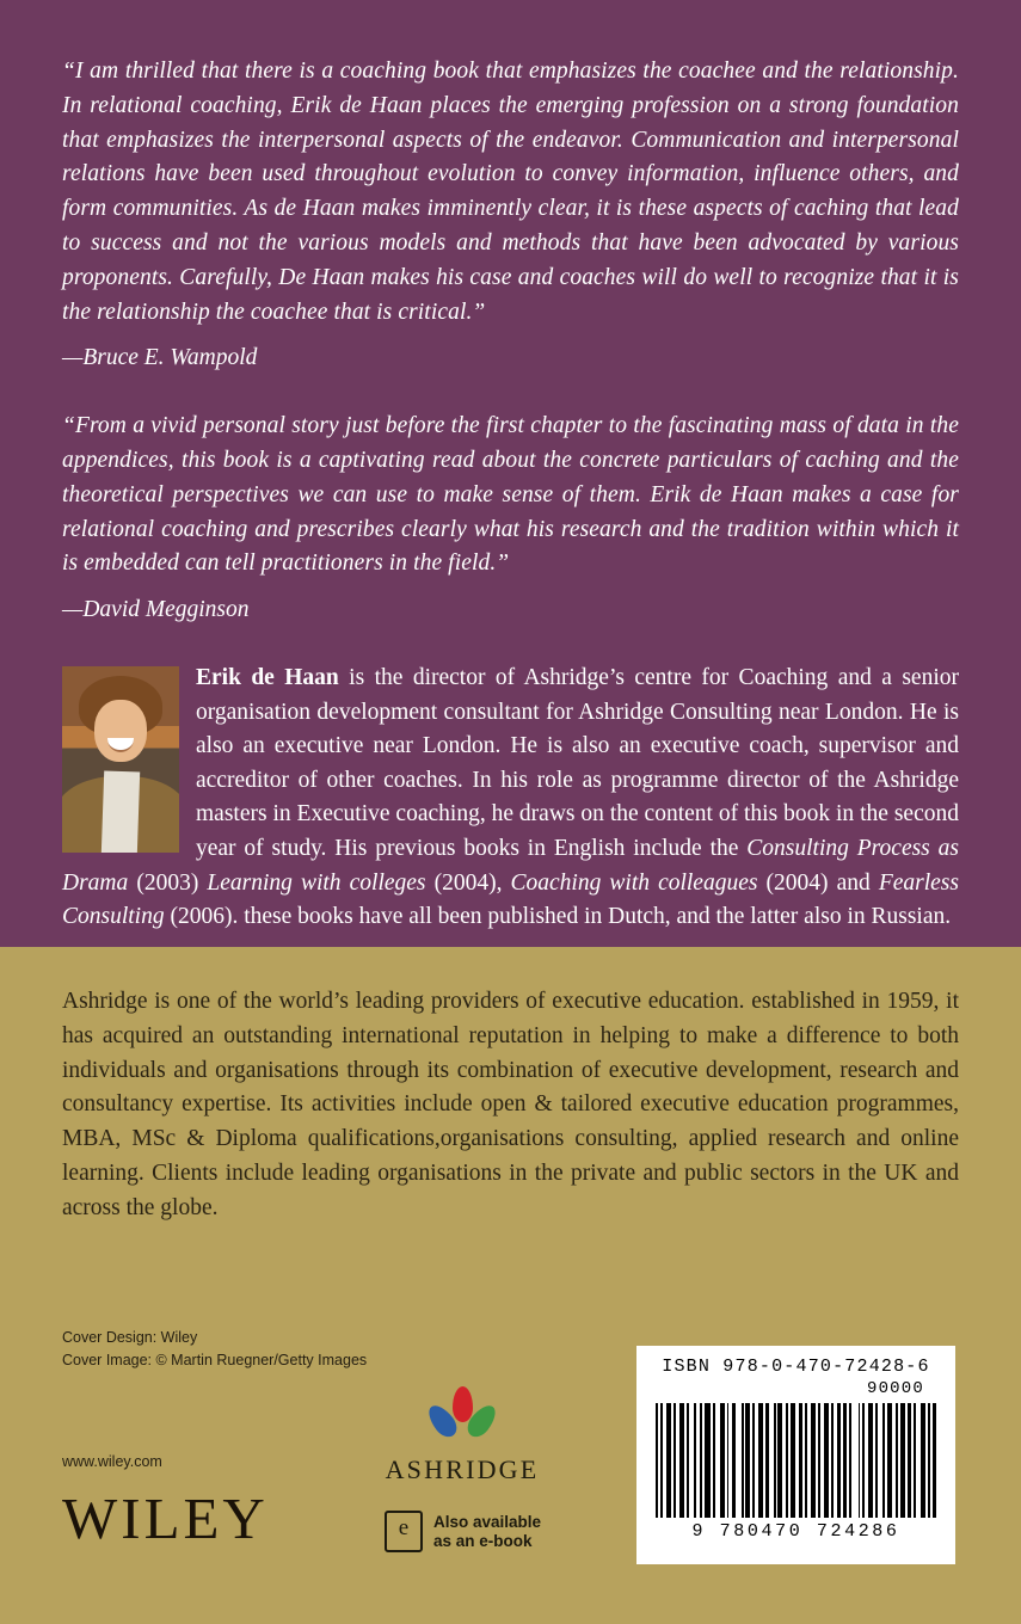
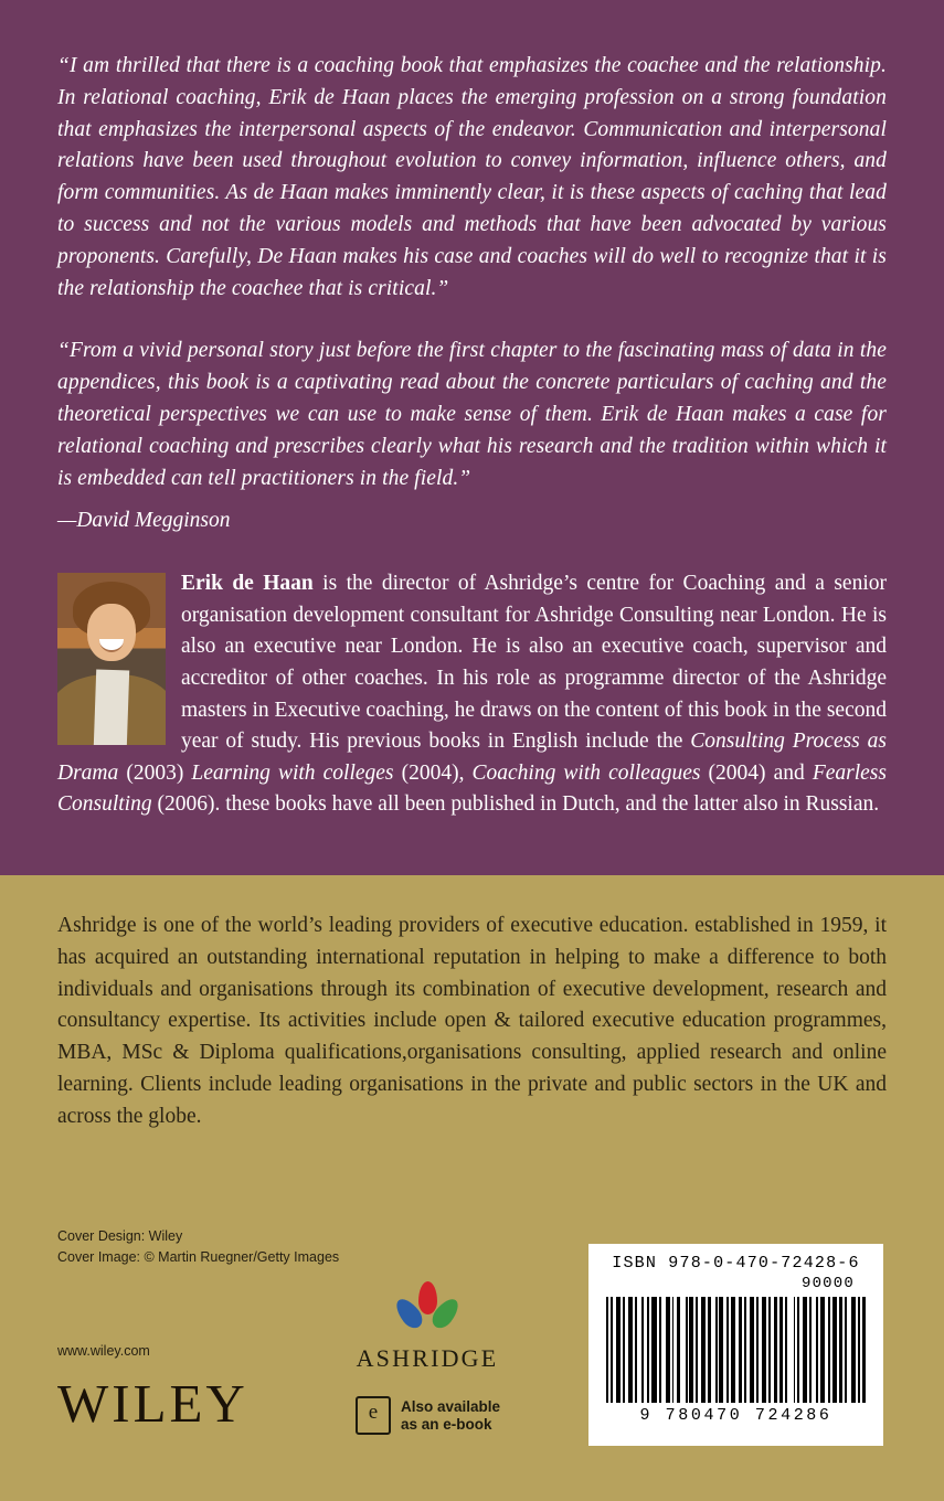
  “I am thrilled that there is a coaching book that emphasizes the coachee and the relationship. In relational coaching, Erik de Haan places the emerging profession on a strong foundation that emphasizes the interpersonal aspects of the endeavor. Communication and interpersonal relations have been used throughout evolution to convey information, influence others, and form communities. As de Haan makes imminently clear, it is these aspects of caching that lead to success and not the various models and methods that have been advocated by various proponents. Carefully, De Haan makes his case and coaches will do well to recognize that it is the relationship the coachee that is critical.”
- —Bruce E. Wampold
  “From a vivid personal story just before the first chapter to the fascinating mass of data in the appendices, this book is a captivating read about the concrete particulars of caching and the theoretical perspectives we can use to make sense of them. Erik de Haan makes a case for relational coaching and prescribes clearly what his research and the tradition within which it is embedded can tell practitioners in the field.”
  —David Megginson
  Erik de Haan is the director of Ashridge’s centre for Coaching and a senior organisation development consultant for Ashridge Consulting near London. He is also an executive near London. He is also an executive coach, supervisor and accreditor of other coaches. In his role as programme director of the Ashridge masters in Executive coaching, he draws on the content of this book in the second year of study. His previous books in English include the Consulting Process as Drama (2003) Learning with colleges (2004), Coaching with colleagues (2004) and Fearless Consulting (2006). these books have all been published in Dutch, and the latter also in Russian.
  Ashridge is one of the world’s leading providers of executive education. established in 1959, it has acquired an outstanding international reputation in helping to make a difference to both individuals and organisations through its combination of executive development, research and consultancy expertise. Its activities include open & tailored executive education programmes, MBA, MSc & Diploma qualifications,organisations consulting, applied research and online learning. Clients include leading organisations in the private and public sectors in the UK and across the globe.
  Cover Design: Wiley
  Cover Image: © Martin Ruegner/Getty Images
  www.wiley.com
  WILEY
  ASHRIDGE
  e
  Also available
  as an e-book
  ISBN 978-0-470-72428-6
  90000
  9 780470 724286
